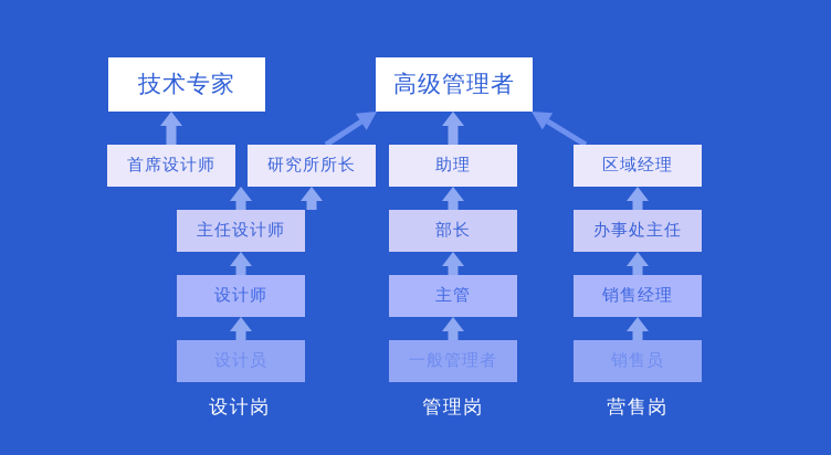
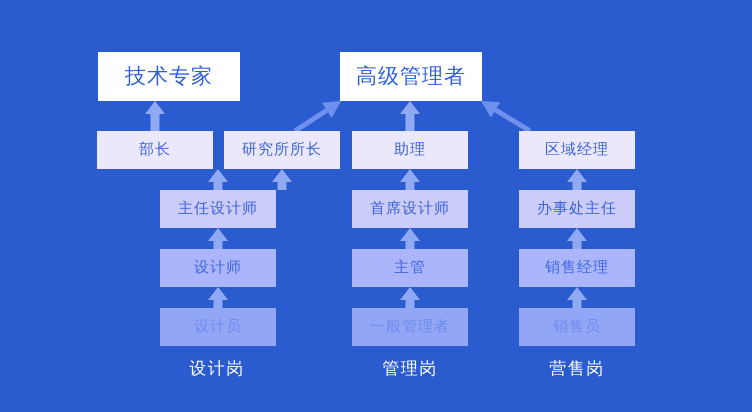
  技术专家
  高级管理者
- 首席设计师
+ 部长
  研究所所长
  主任设计师
  设计师
  设计员
  助理
- 部长
+ 首席设计师
  主管
  一般管理者
  区域经理
  办事处主任
  销售经理
  销售员
  设计岗
  管理岗
  营售岗
